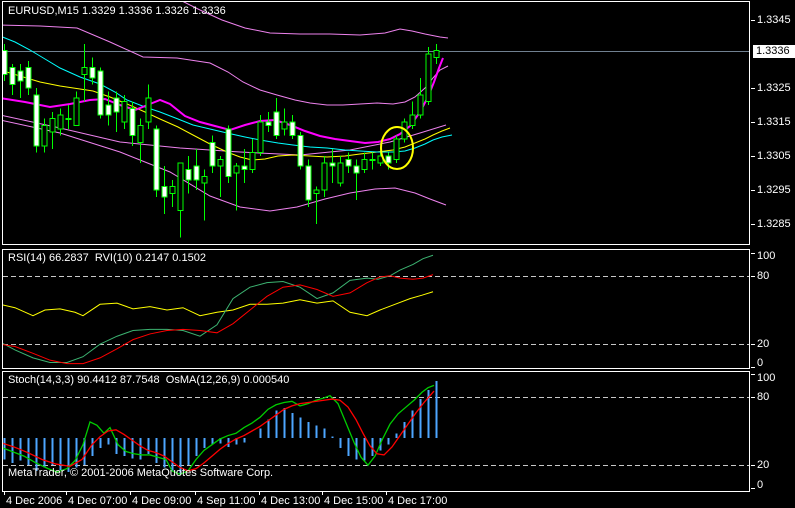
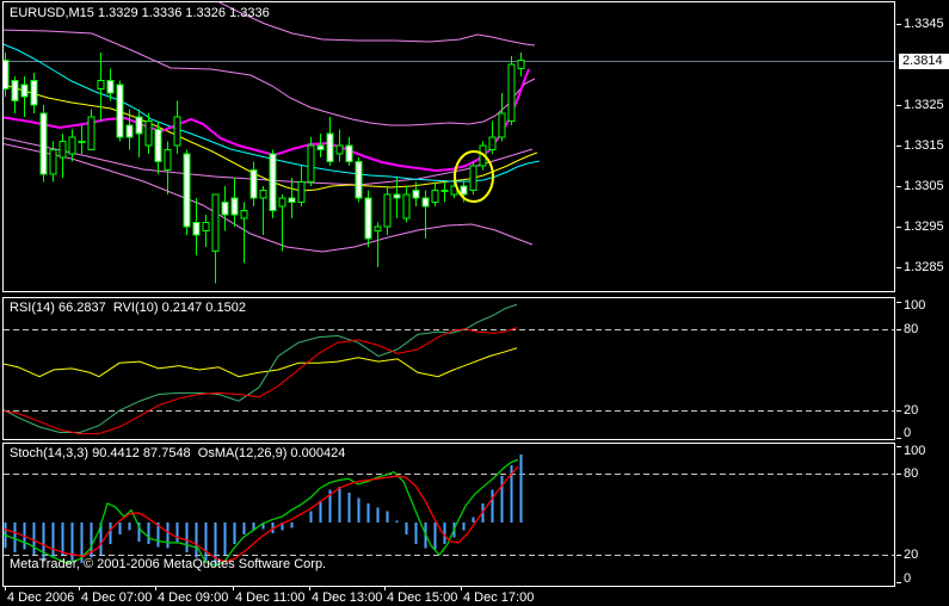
  EURUSD,M15 1.3329 1.3336 1.3326 1.3336
  RSI(14) 66.2837 RVI(10) 0.2147 0.1502
- Stoch(14,3,3) 90.4412 87.7548 OsMA(12,26,9) 0.000540
+ Stoch(14,3,3) 90.4412 87.7548 OsMA(12,26,9) 0.000424
  MetaTrader, © 2001-2006 MetaQuotes Software Corp.
- 1.3336
+ 2.3814
  1.3345
  1.3325
  1.3315
  1.3305
  1.3295
  1.3285
  100
  80
  20
  0
  100
  80
  20
  0
  4 Dec 2006
  4 Dec 07:00
  4 Dec 09:00
- 4 Sep 11:00
+ 4 Dec 11:00
  4 Dec 13:00
  4 Dec 15:00
  4 Dec 17:00
